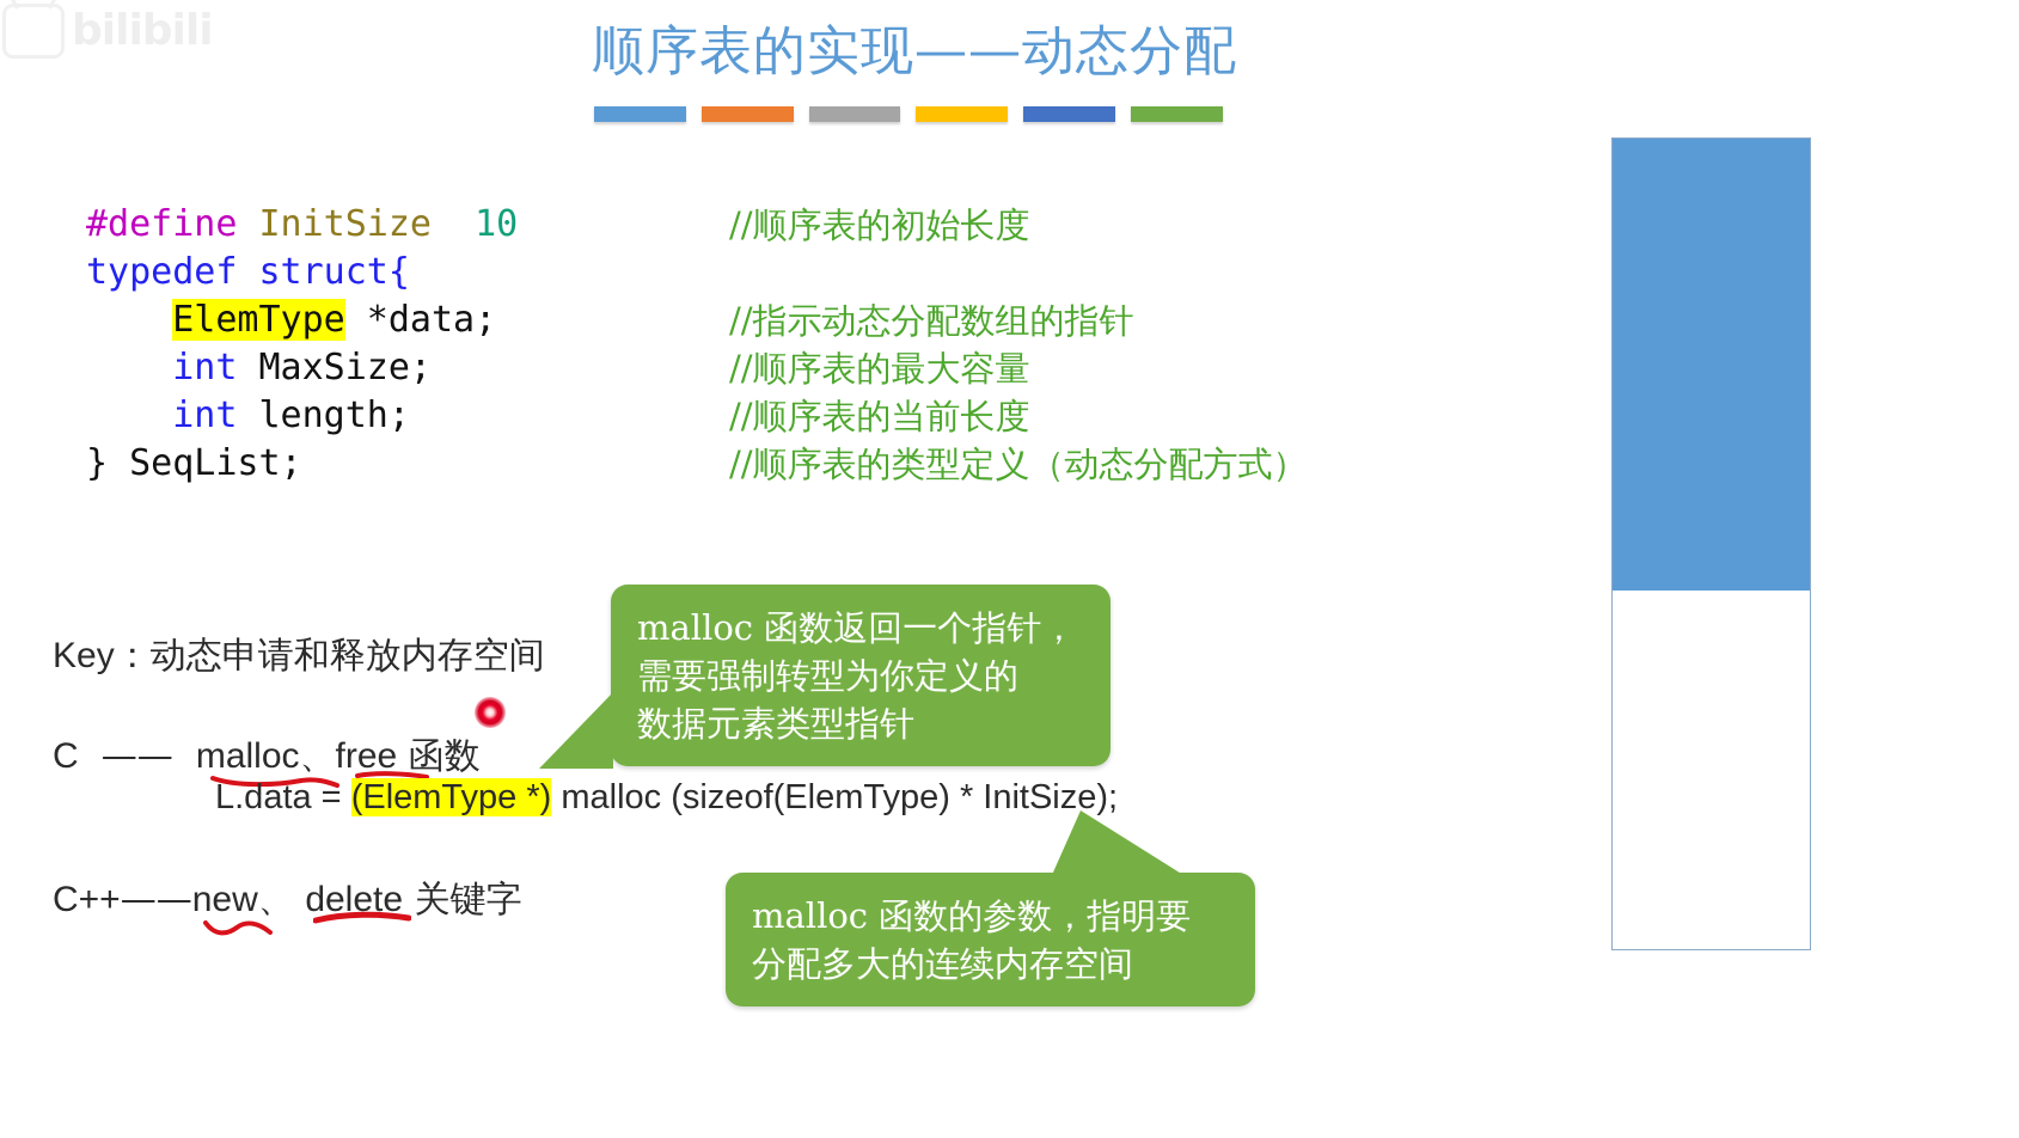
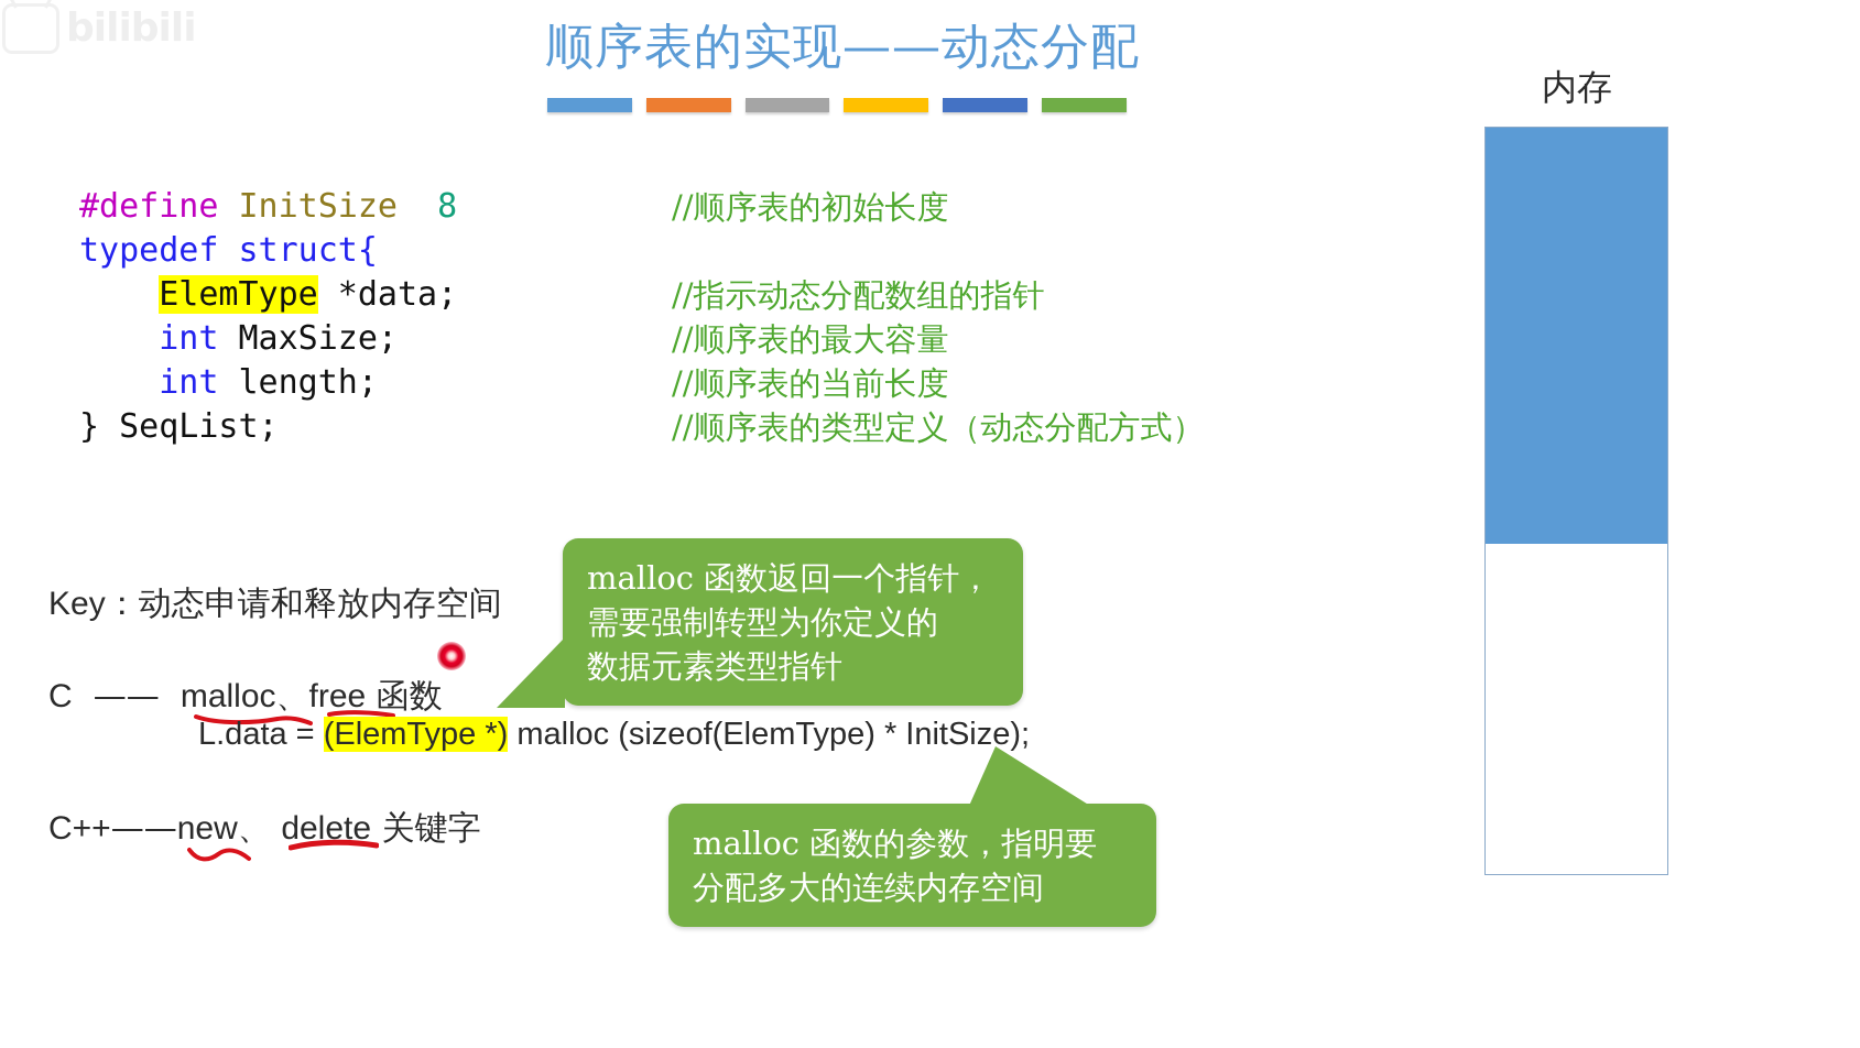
  顺序表的实现——动态分配
- #define InitSize 10 typedef struct{ ElemType *data; int MaxSize; int length; } SeqList;
+ #define InitSize 8 typedef struct{ ElemType *data; int MaxSize; int length; } SeqList;
  //顺序表的初始长度 //指示动态分配数组的指针 //顺序表的最大容量 //顺序表的当前长度 //顺序表的类型定义（动态分配方式）
  Key：动态申请和释放内存空间
  C —— malloc、free 函数
  L.data = (ElemType *) malloc (sizeof(ElemType) * InitSize);
  C++——new、 delete 关键字
  malloc 函数返回一个指针，
  需要强制转型为你定义的
  数据元素类型指针
  malloc 函数的参数，指明要
  分配多大的连续内存空间
+ 内存
